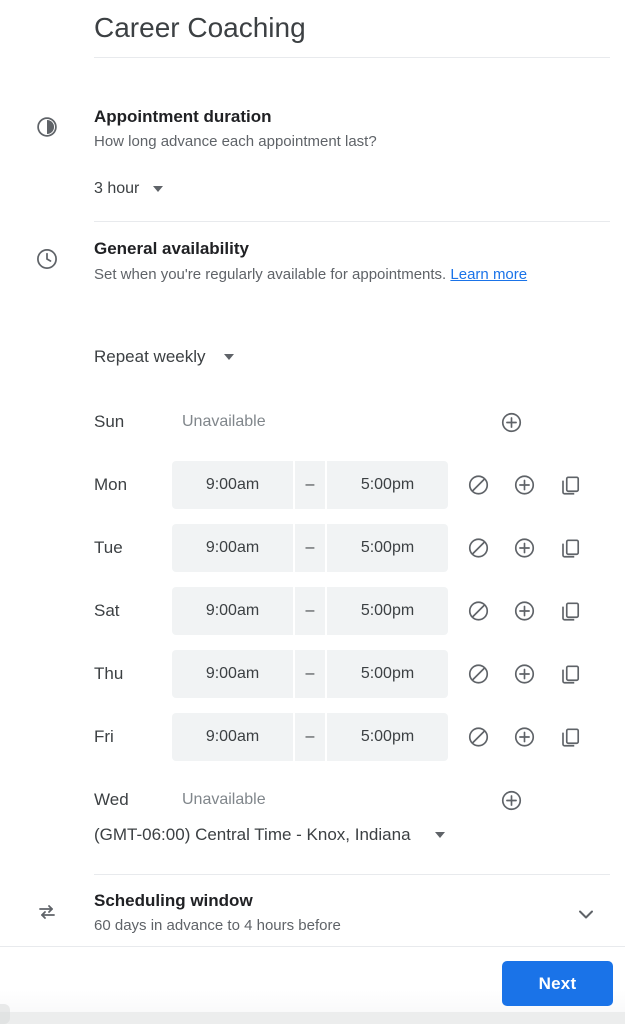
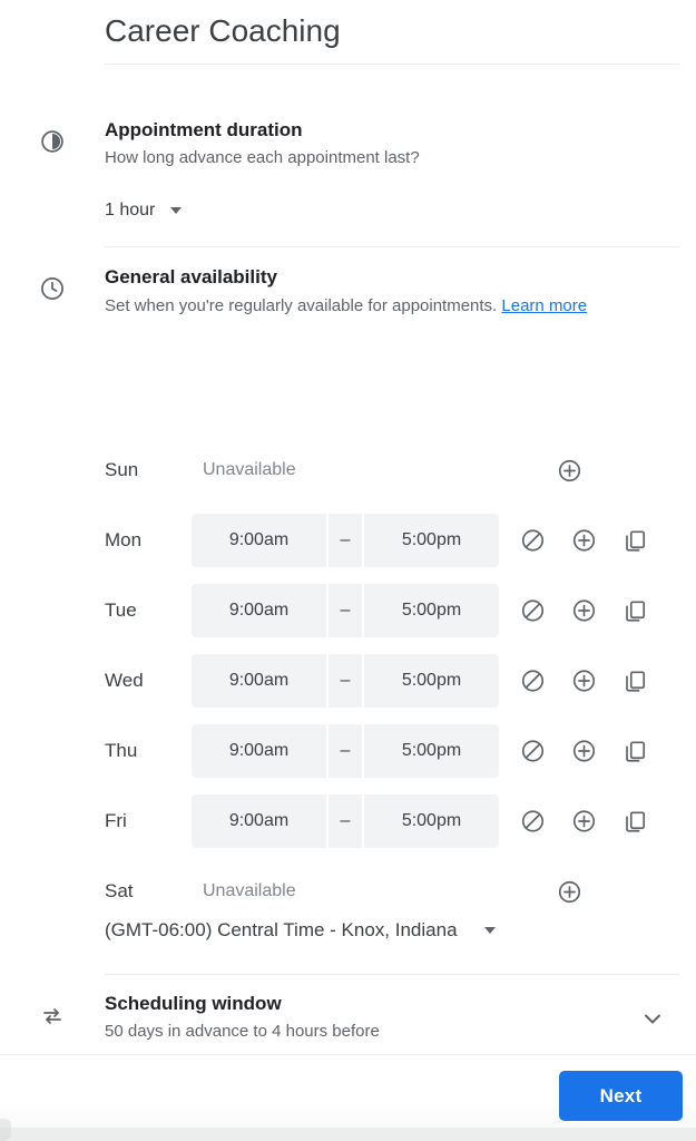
  Career Coaching
  Appointment duration
  How long advance each appointment last?
- 3 hour
+ 1 hour
  General availability
  Set when you're regularly available for appointments. Learn more
- Repeat weekly
  Sun
  Unavailable
  Mon
  9:00am
  –
  5:00pm
  Tue
  9:00am
  –
  5:00pm
- Sat
+ Wed
  9:00am
  –
  5:00pm
  Thu
  9:00am
  –
  5:00pm
  Fri
  9:00am
  –
  5:00pm
- Wed
+ Sat
  Unavailable
  (GMT-06:00) Central Time - Knox, Indiana
  Scheduling window
- 60 days in advance to 4 hours before
+ 50 days in advance to 4 hours before
  Next
